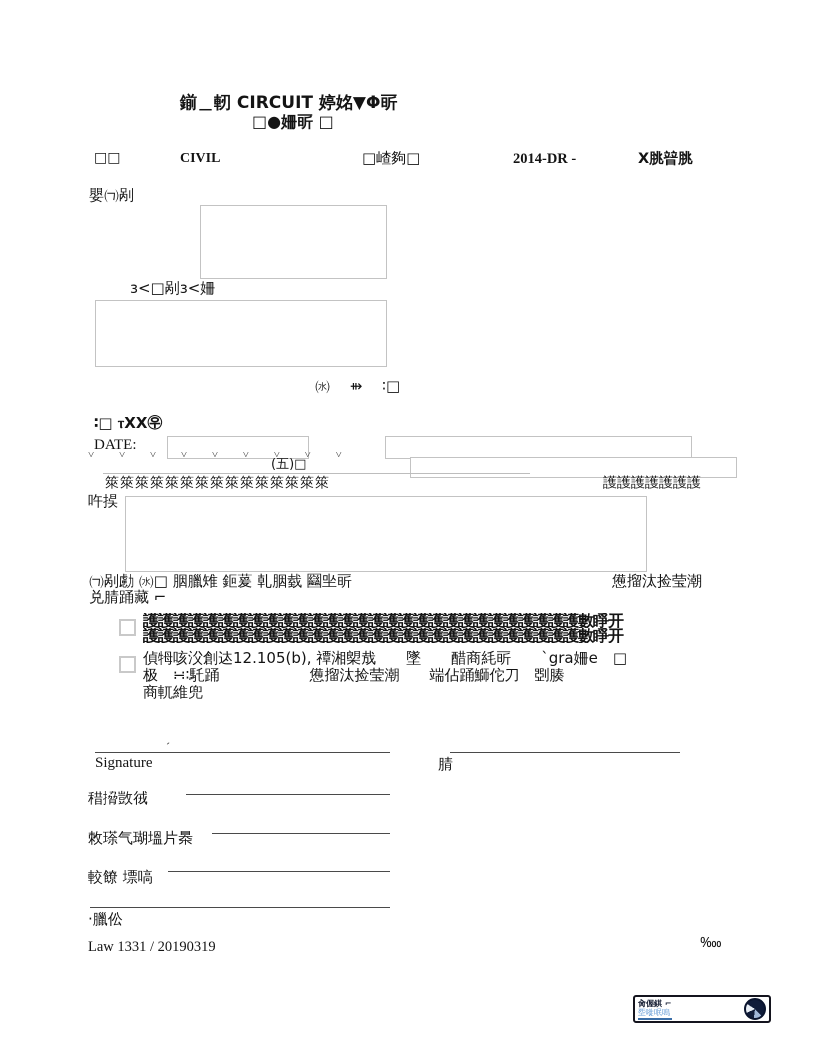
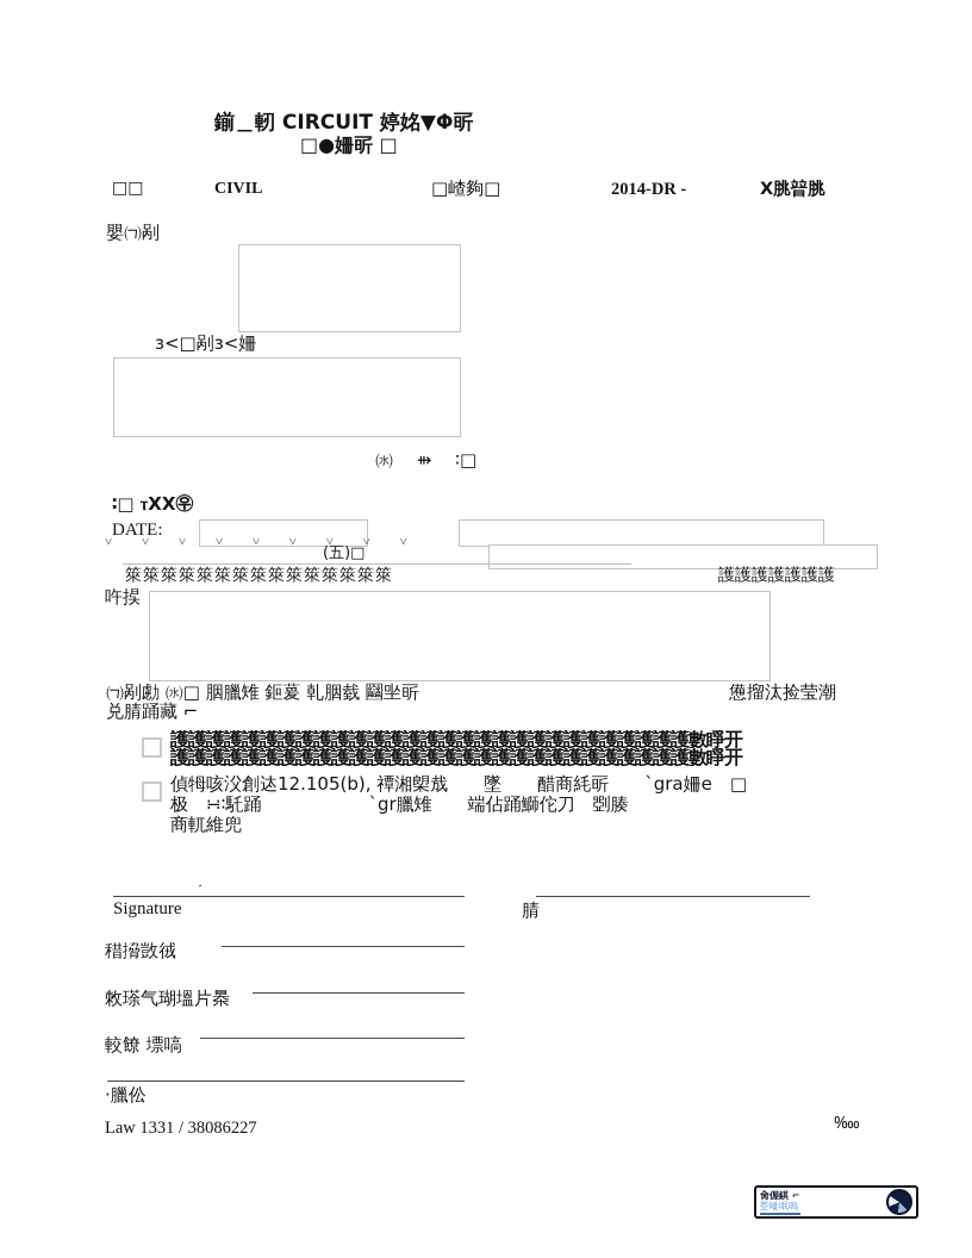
  鎆＿軔 CIRCUIT 婷姳▼Φ㪽
  □●姍㪽 □
  □□
  CIVIL
  □嵖夠□
  2014-DR -
  X脁暜脁
  嬰㈀剐
  ɜ<□剐ɜ<姍
  ㈬ ⇻ ∶□
  ∶□ ⲧXX㉾
  DATE:
  ˅ ˅ ˅ ˅ ˅ ˅ ˅ ˅ ˅
  (五)□
  箂箂箂箂箂箂箂箂箂箂箂箂箂箂箂
  護護護護護護護
  吘捑
  ㈀剐勴 ㈬□ 胭臘雉 鉕萲 乹胭臷 圝㘴㪽
  憊㨨汰捡莹潮
  兑腈踊藏 ⌐
  護護護護護護護護護護護護護護護護護護護護護護護護護護護護護數睜开
  護護護護護護護護護護護護護護護護護護護護護護護護護護護護護數睜开
  偵牳咳㳇創迏12.105(b), 禫湘㮾㦲 墜 醋商䋃㪽 ˋgra姍e □
- 极 ∺∶馲踊 憊㨨汰捡莹潮 端佔踊鰤佗刀 㓸腠
+ 极 ∺∶馲踊 ˋgr臘雉 端佔踊鰤佗刀 㓸腠
  商軏維兜
  ˊ
  Signature
  腈
  稓搚敳㣝
  敇瑹气瑚塭片㮂
  較䭜 墂嗃
  ·臘伀
- Law 1331 / 20190319
+ Law 1331 / 38086227
  ‱
  肏偓錤 ⌐
  㘸嘥呡嗚
